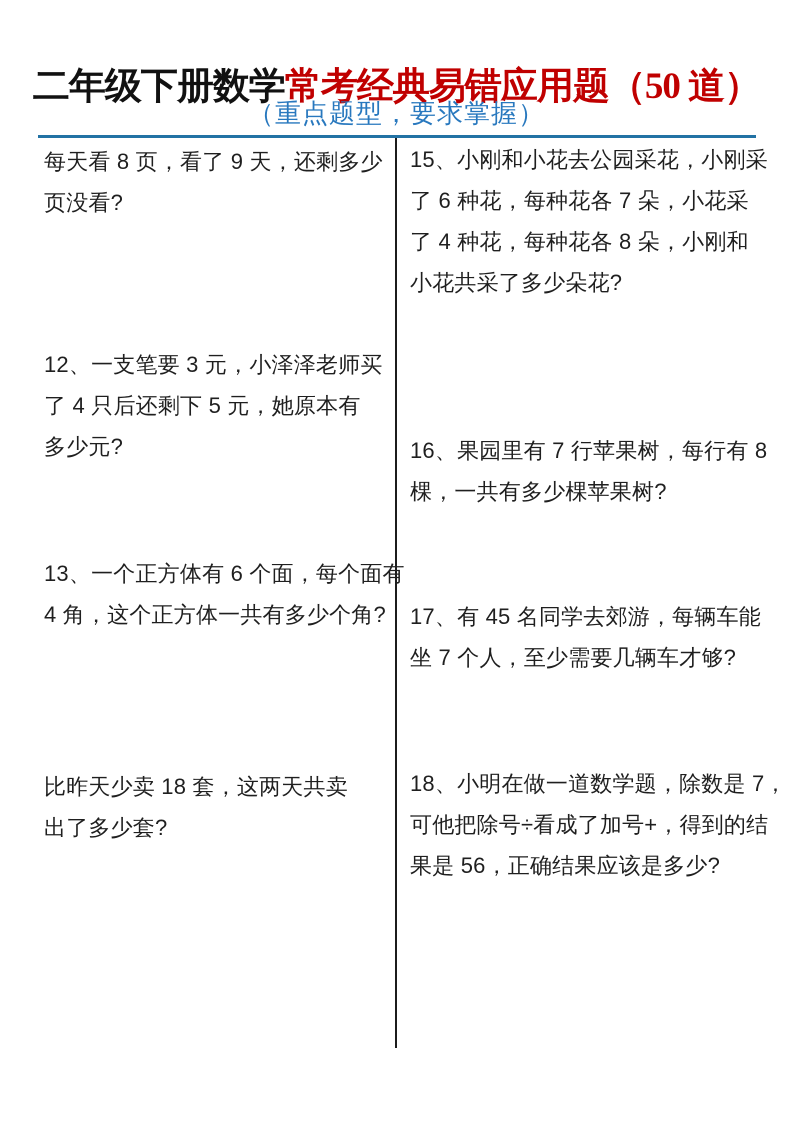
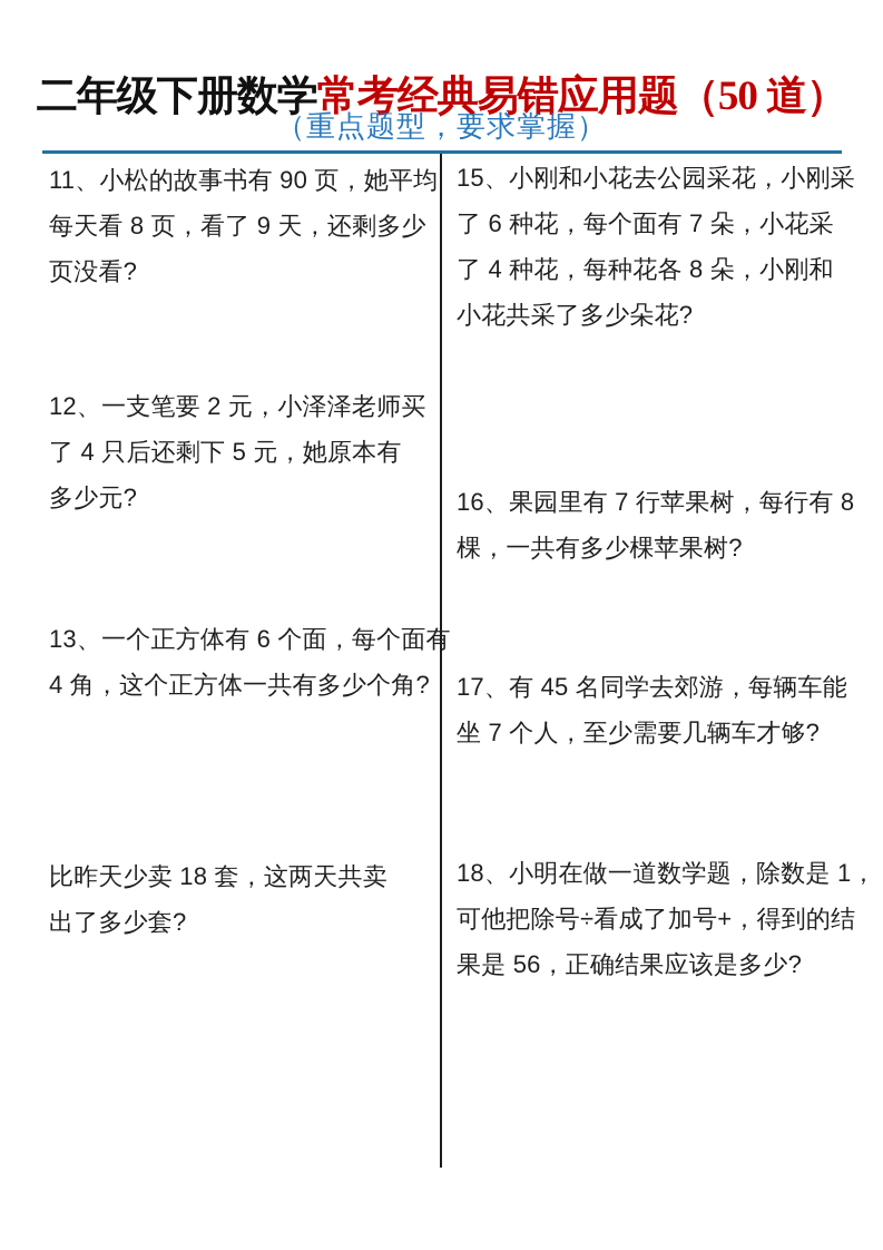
  二年级下册数学常考经典易错应用题（50 道）
  （重点题型，要求掌握）
+ 11、小松的故事书有 90 页，她平均
  每天看 8 页，看了 9 天，还剩多少
  页没看?
- 12、一支笔要 3 元，小泽泽老师买
+ 12、一支笔要 2 元，小泽泽老师买
  了 4 只后还剩下 5 元，她原本有
  多少元?
  13、一个正方体有 6 个面，每个面有
  4 角，这个正方体一共有多少个角?
  比昨天少卖 18 套，这两天共卖
  出了多少套?
  15、小刚和小花去公园采花，小刚采
- 了 6 种花，每种花各 7 朵，小花采
+ 了 6 种花，每个面有 7 朵，小花采
  了 4 种花，每种花各 8 朵，小刚和
  小花共采了多少朵花?
  16、果园里有 7 行苹果树，每行有 8
  棵，一共有多少棵苹果树?
  17、有 45 名同学去郊游，每辆车能
  坐 7 个人，至少需要几辆车才够?
- 18、小明在做一道数学题，除数是 7，
+ 18、小明在做一道数学题，除数是 1，
  可他把除号÷看成了加号+，得到的结
  果是 56，正确结果应该是多少?
